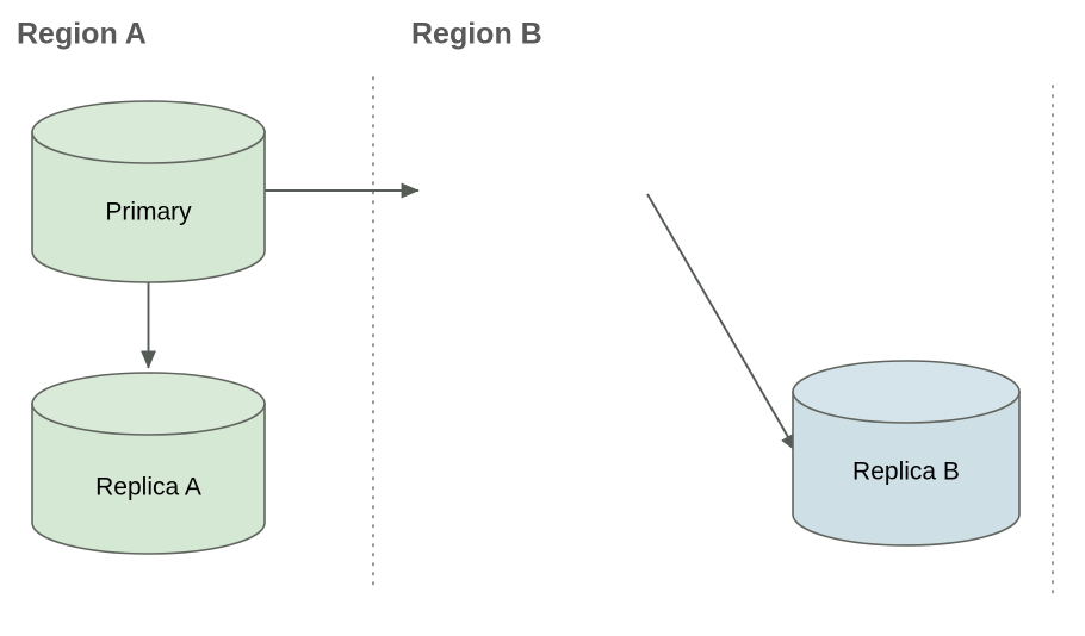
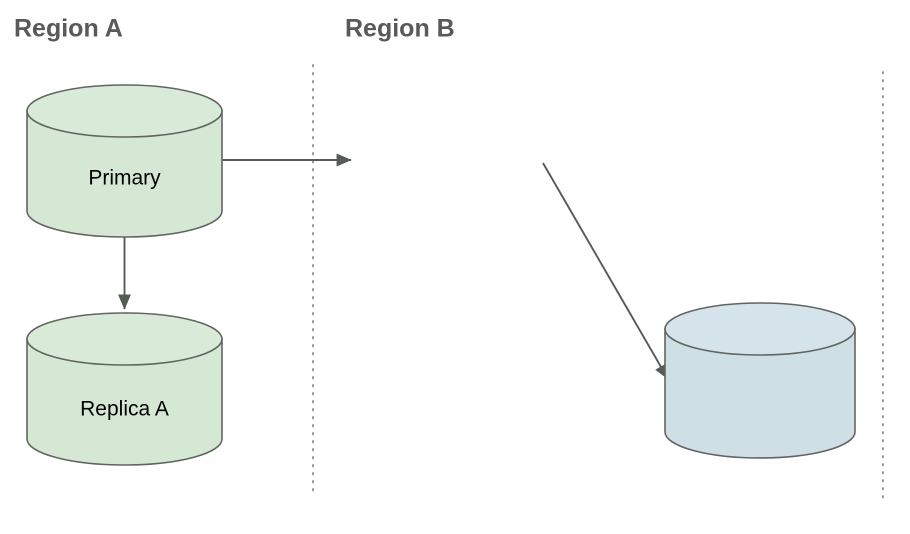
  Region A
  Region B
  Primary
  Replica A
- Replica B
